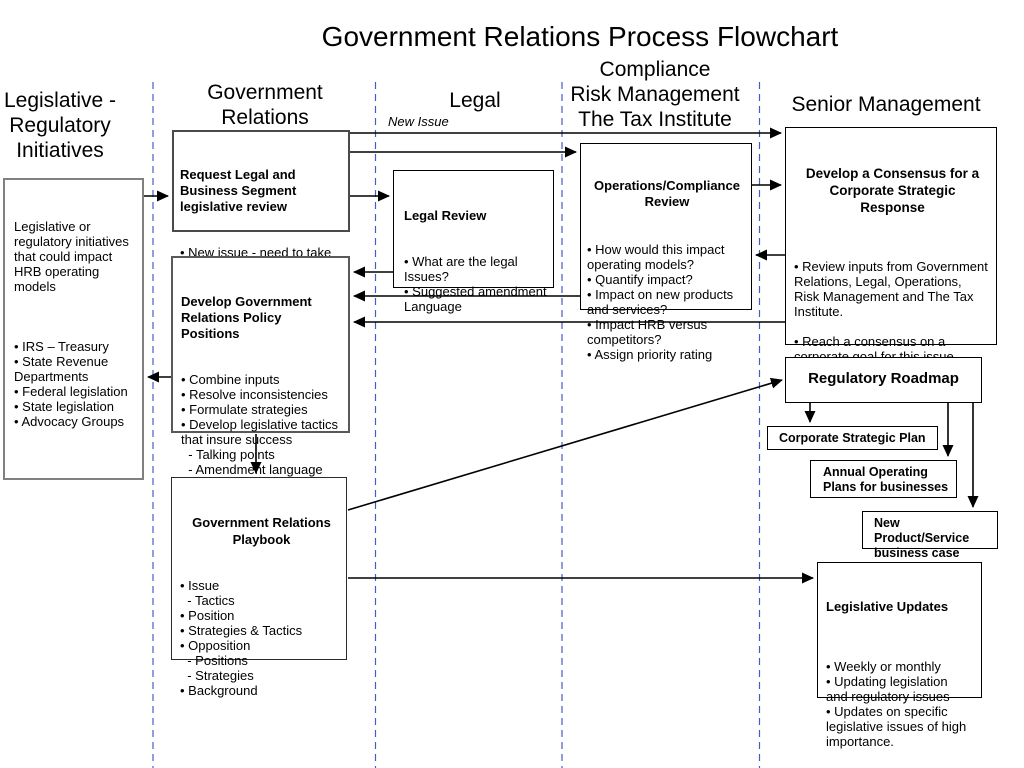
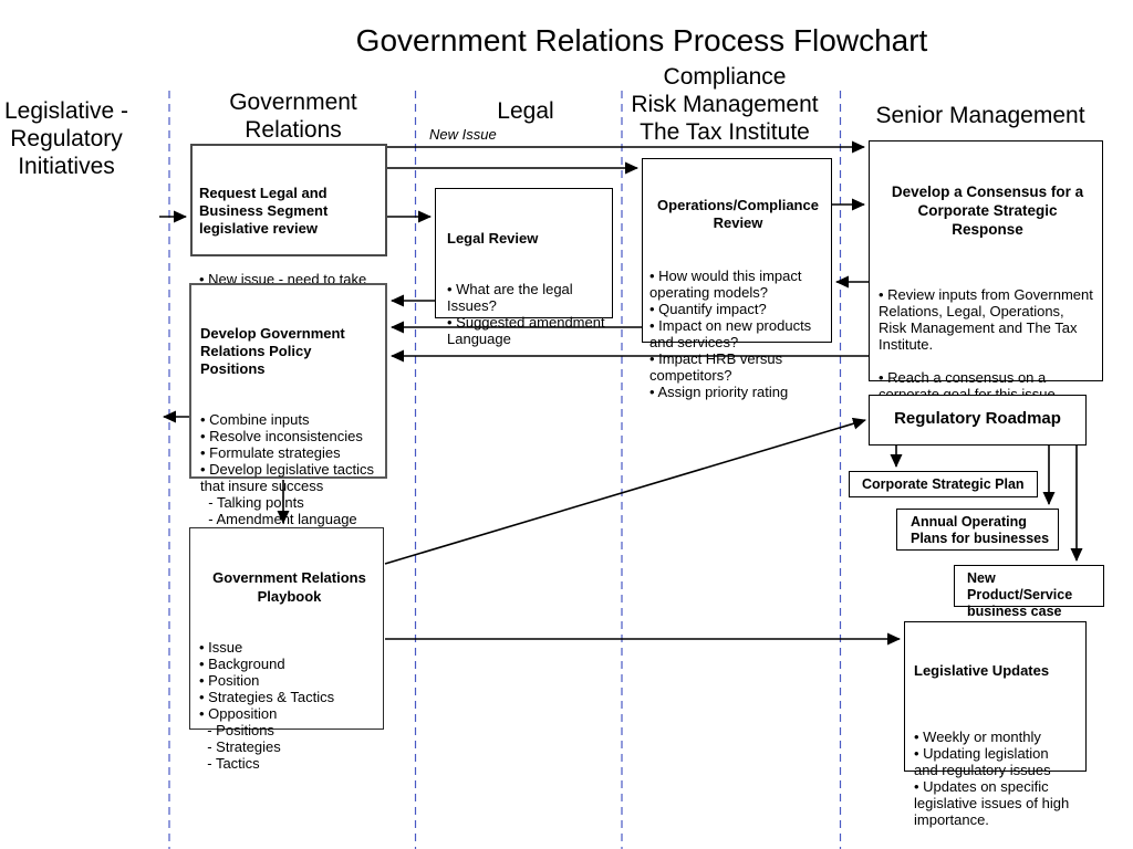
  Government Relations Process Flowchart
  Legislative -
  Regulatory
  Initiatives
  Government
  Relations
  Legal
  Compliance
  Risk Management
  The Tax Institute
  Senior Management
  New Issue
- Legislative or
- regulatory initiatives
- that could impact
- HRB operating
- models
- • IRS – Treasury
- • State Revenue
- Departments
- • Federal legislation
- • State legislation
- • Advocacy Groups
  Request Legal and
  Business Segment
  legislative review
  • New issue - need to take
  Legal Review
  • What are the legal
  Issues?
  • Suggested amendment
  Language
  Operations/Compliance
  Review
  • How would this impact
  operating models?
  • Quantify impact?
  • Impact on new products
  and services?
  • Impact HRB versus
  competitors?
  • Assign priority rating
  Develop a Consensus for a
  Corporate Strategic
  Response
  • Review inputs from Government
  Relations, Legal, Operations,
  Risk Management and The Tax
  Institute.
  • Reach a consensus on a
  Develop Government
  Relations Policy
  Positions
  • Combine inputs
  • Resolve inconsistencies
  • Formulate strategies
  • Develop legislative tactics
  that insure sccess
  - Talking ponts
  - Amendment language
  Government Relations
  Playbook
  • Issue
- - Tactics
+ • Background
  • Position
  • Strategies & Tactics
  • Opposition
  - Positions
  - Strategies
- • Background
+ - Tactics
  Regulatory Roadmap
  Corporate Strategic Plan
  Annual Operating
  Plans for businesses
  New Product/Service
  business case
  Legislative Updates
  • Weekly or monthly
  • Updating legislation
  and regulatory issues
  • Updates on specific
  legislative issues of high
  importance.
